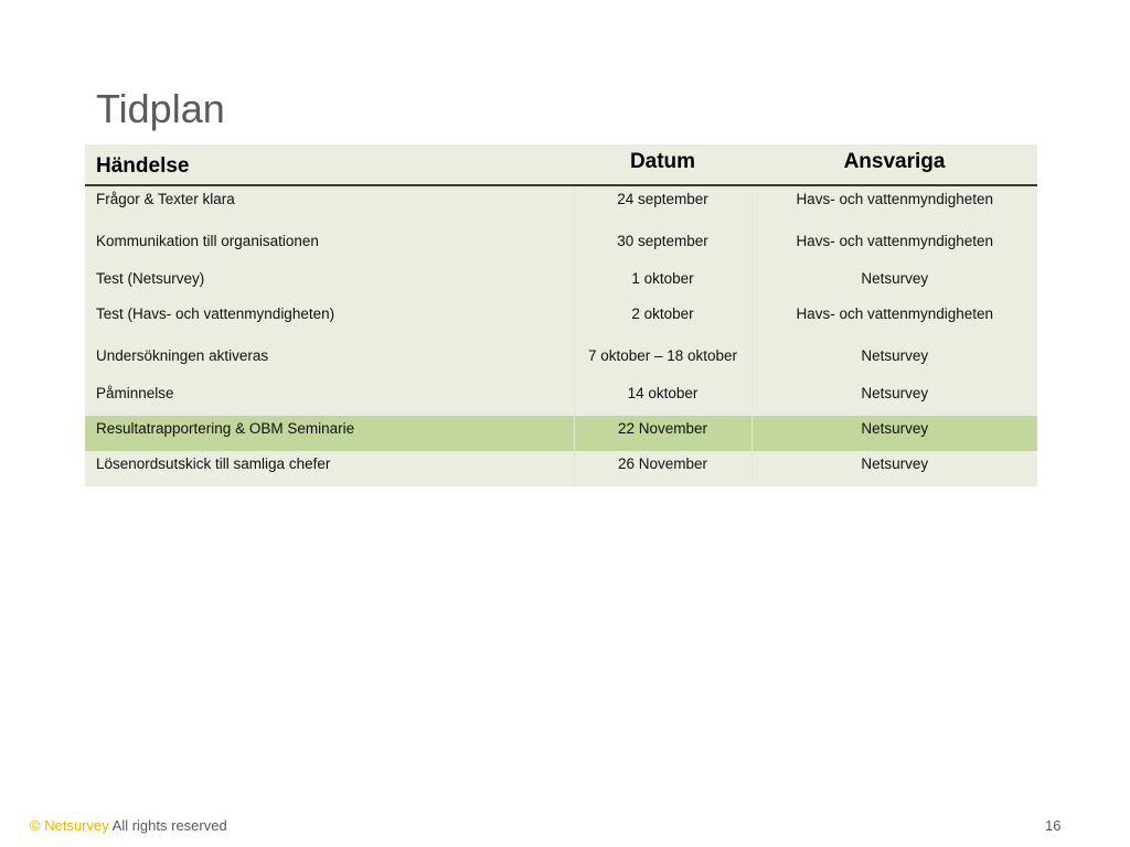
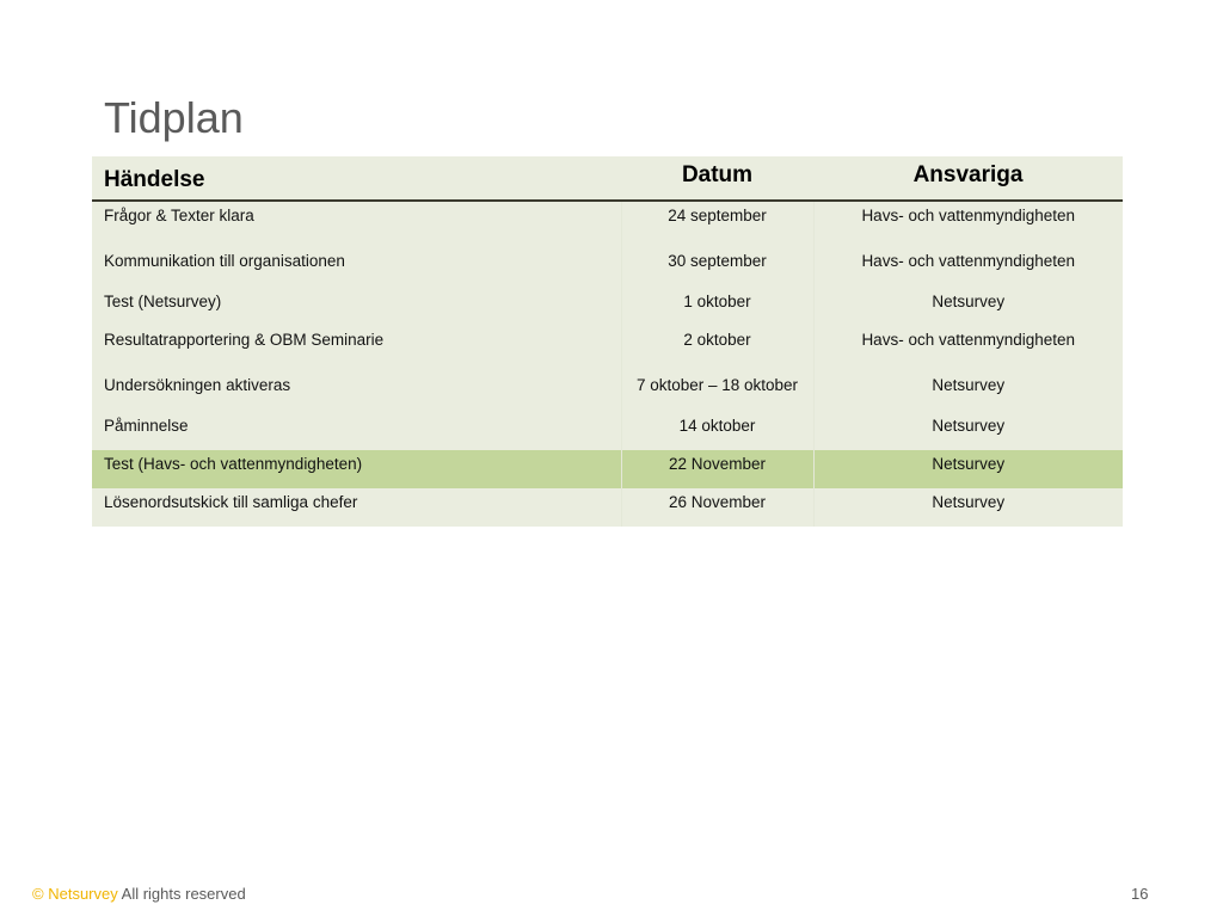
  Tidplan
  Händelse	Datum	Ansvariga
  Frågor & Texter klara	24 september	Havs- och vattenmyndigheten
  Kommunikation till organisationen	30 september	Havs- och vattenmyndigheten
  Test (Netsurvey)	1 oktober	Netsurvey
- Test (Havs- och vattenmyndigheten)	2 oktober	Havs- och vattenmyndigheten
+ Resultatrapportering & OBM Seminarie	2 oktober	Havs- och vattenmyndigheten
  Undersökningen aktiveras	7 oktober – 18 oktober	Netsurvey
  Påminnelse	14 oktober	Netsurvey
- Resultatrapportering & OBM Seminarie	22 November	Netsurvey
+ Test (Havs- och vattenmyndigheten)	22 November	Netsurvey
  Lösenordsutskick till samliga chefer	26 November	Netsurvey
  © Netsurvey All rights reserved
  16
